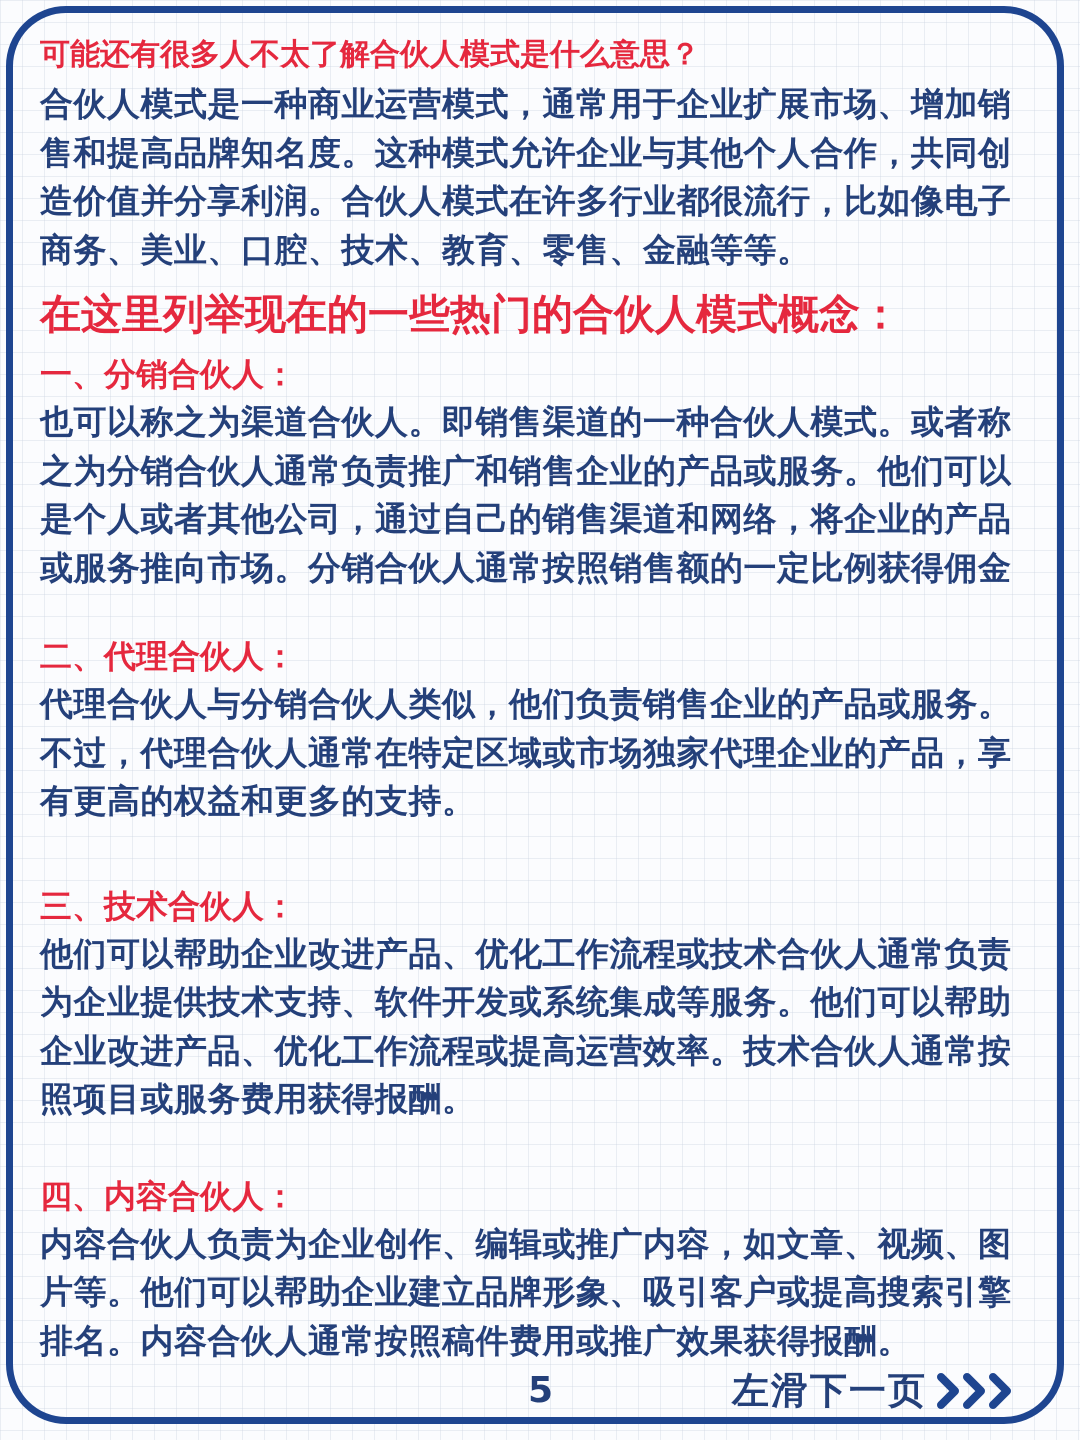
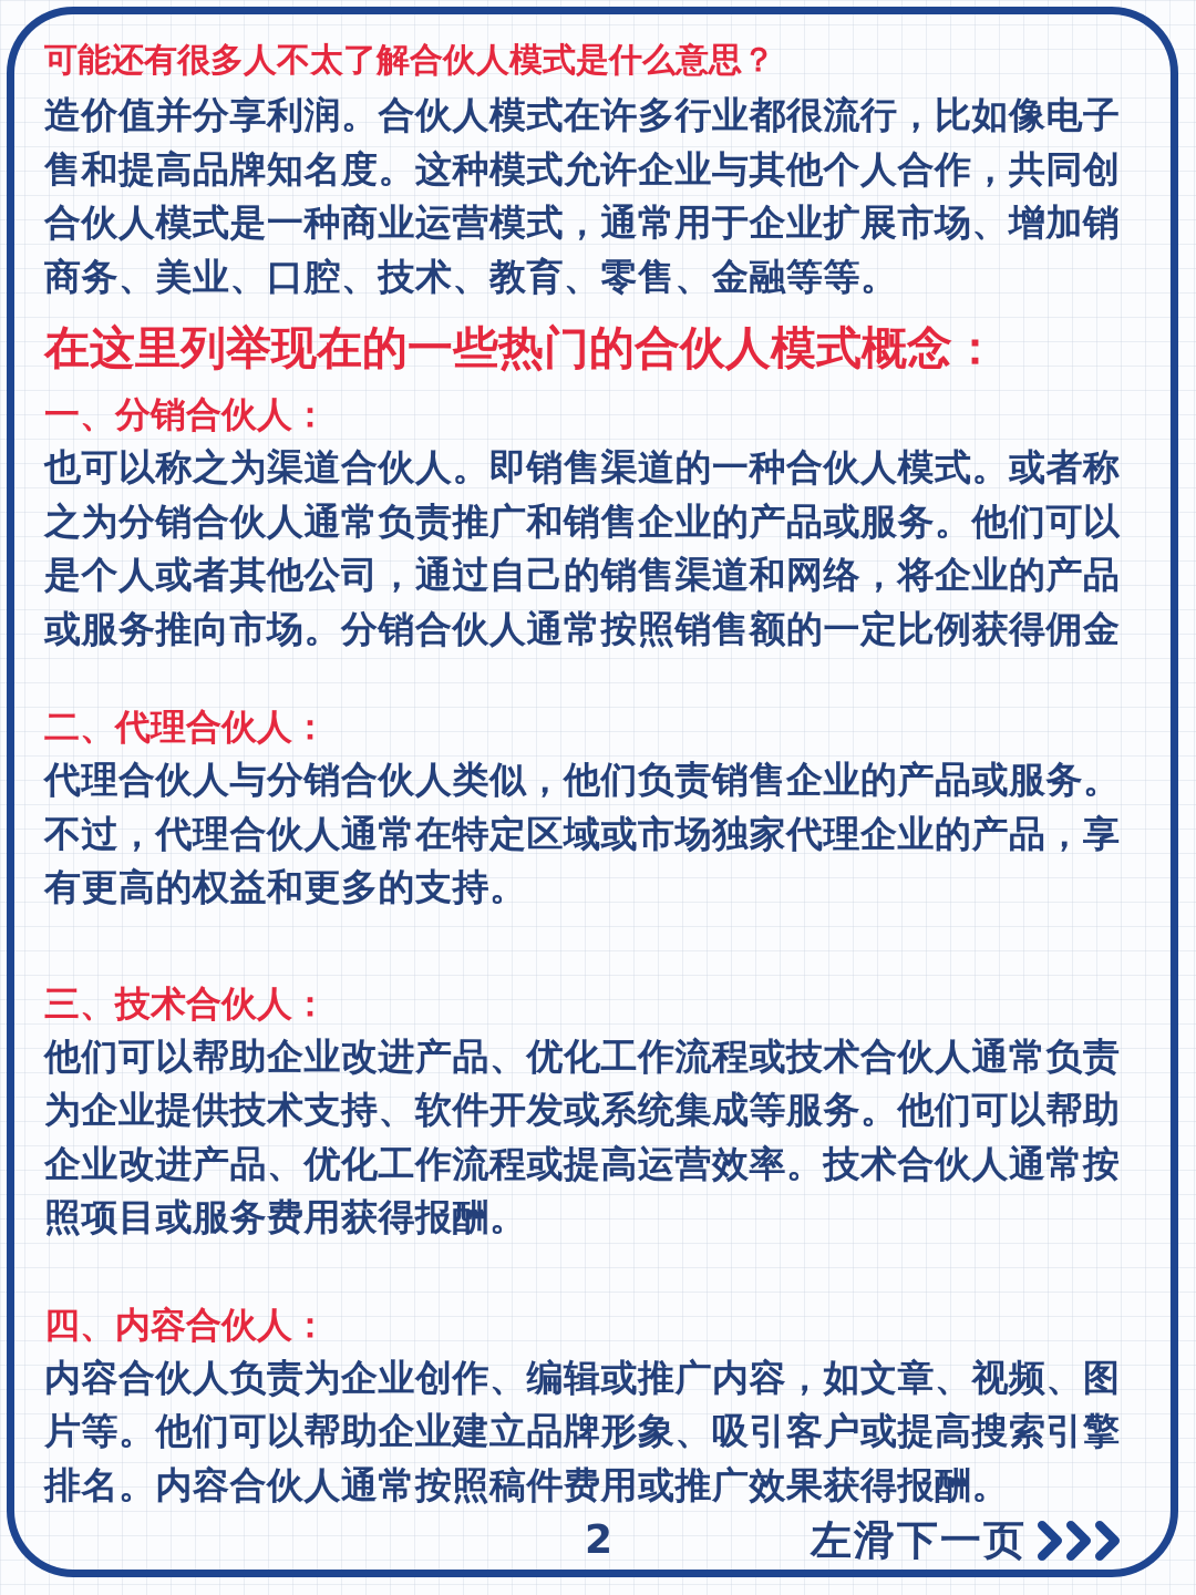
  可能还有很多人不太了解合伙人模式是什么意思？
- 合伙人模式是一种商业运营模式，通常用于企业扩展市场、增加销
+ 造价值并分享利润。合伙人模式在许多行业都很流行，比如像电子
  售和提高品牌知名度。这种模式允许企业与其他个人合作，共同创
- 造价值并分享利润。合伙人模式在许多行业都很流行，比如像电子
+ 合伙人模式是一种商业运营模式，通常用于企业扩展市场、增加销
  商务、美业、口腔、技术、教育、零售、金融等等。
  在这里列举现在的一些热门的合伙人模式概念：
  一、分销合伙人：
  也可以称之为渠道合伙人。即销售渠道的一种合伙人模式。或者称
  之为分销合伙人通常负责推广和销售企业的产品或服务。他们可以
  是个人或者其他公司，通过自己的销售渠道和网络，将企业的产品
  或服务推向市场。分销合伙人通常按照销售额的一定比例获得佣金
  二、代理合伙人：
  代理合伙人与分销合伙人类似，他们负责销售企业的产品或服务。
  不过，代理合伙人通常在特定区域或市场独家代理企业的产品，享
  有更高的权益和更多的支持。
  三、技术合伙人：
  他们可以帮助企业改进产品、优化工作流程或技术合伙人通常负责
  为企业提供技术支持、软件开发或系统集成等服务。他们可以帮助
  企业改进产品、优化工作流程或提高运营效率。技术合伙人通常按
  照项目或服务费用获得报酬。
  四、内容合伙人：
  内容合伙人负责为企业创作、编辑或推广内容，如文章、视频、图
  片等。他们可以帮助企业建立品牌形象、吸引客户或提高搜索引擎
  排名。内容合伙人通常按照稿件费用或推广效果获得报酬。
- 5
+ 2
  左滑下一页
